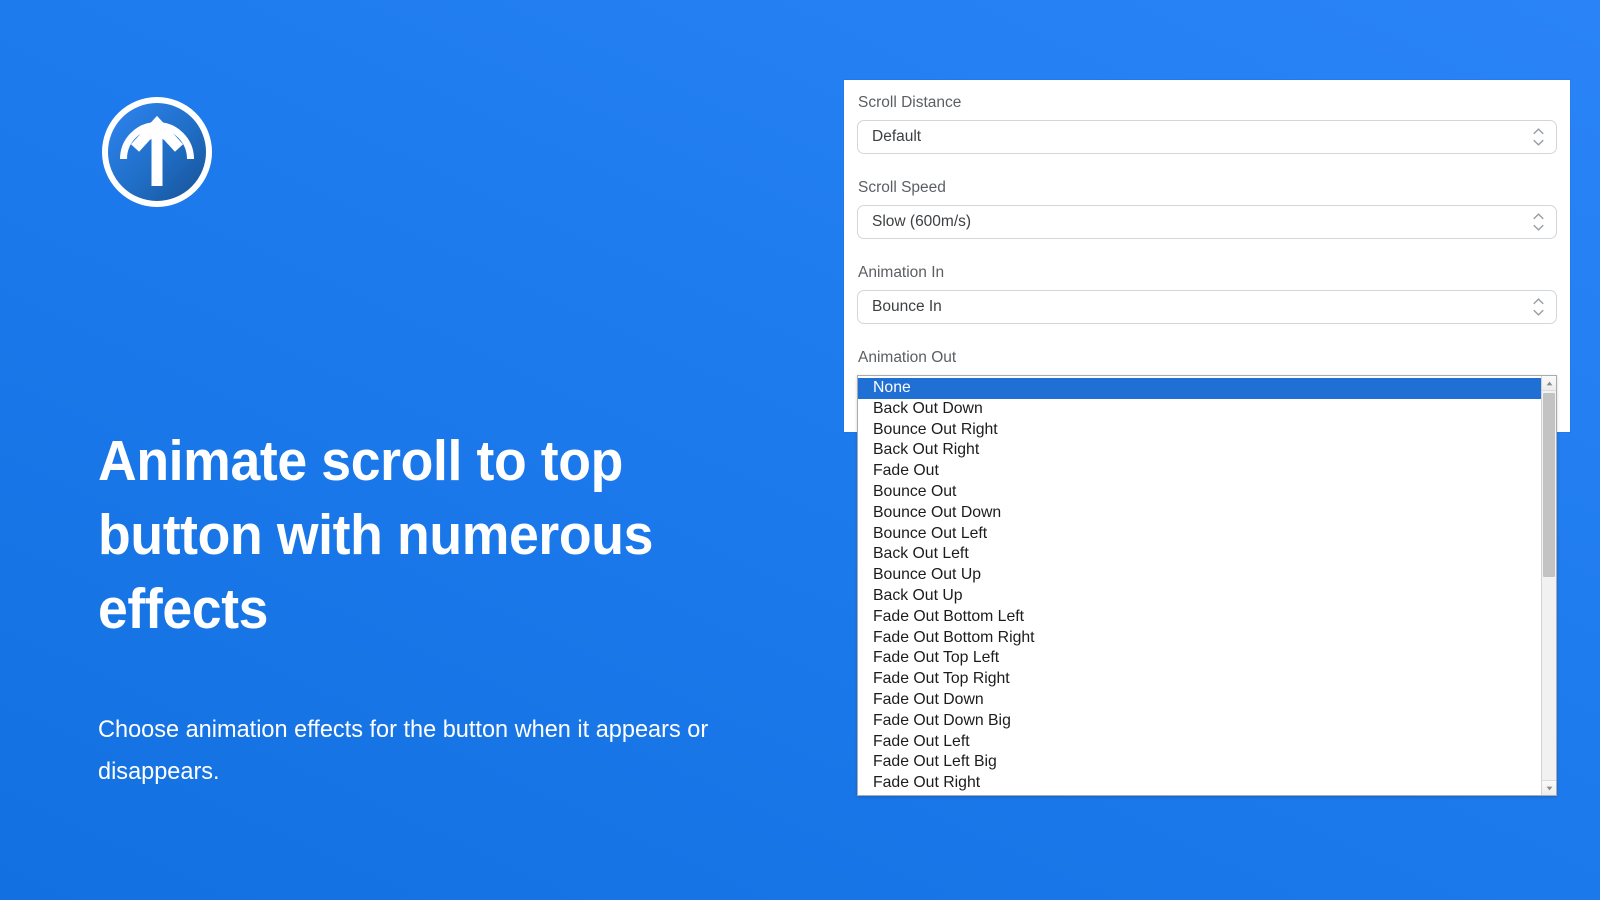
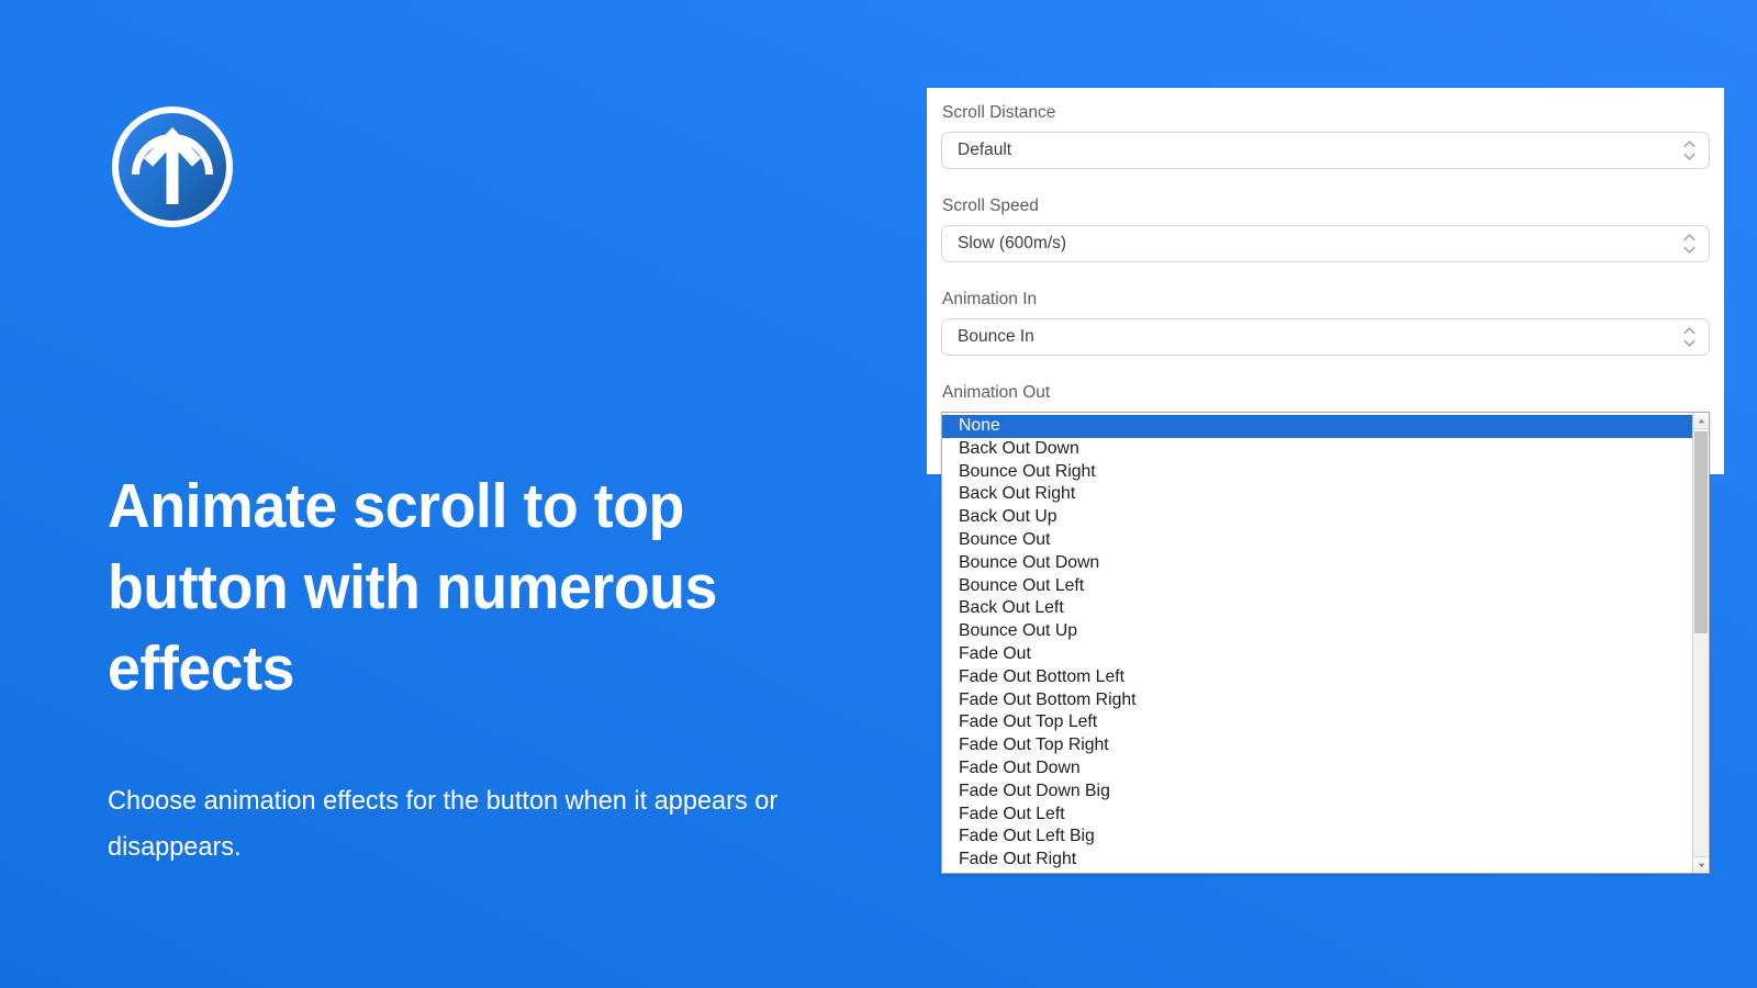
  Animate scroll to top button with numerous effects
  Choose animation effects for the button when it appears or disappears.
  Scroll Distance
  Default
  Scroll Speed
  Slow (600m/s)
  Animation In
  Bounce In
  Animation Out
  None
  Back Out Down
  Bounce Out Right
  Back Out Right
- Fade Out
+ Back Out Up
  Bounce Out
  Bounce Out Down
  Bounce Out Left
  Back Out Left
  Bounce Out Up
- Back Out Up
+ Fade Out
  Fade Out Bottom Left
  Fade Out Bottom Right
  Fade Out Top Left
  Fade Out Top Right
  Fade Out Down
  Fade Out Down Big
  Fade Out Left
  Fade Out Left Big
  Fade Out Right
